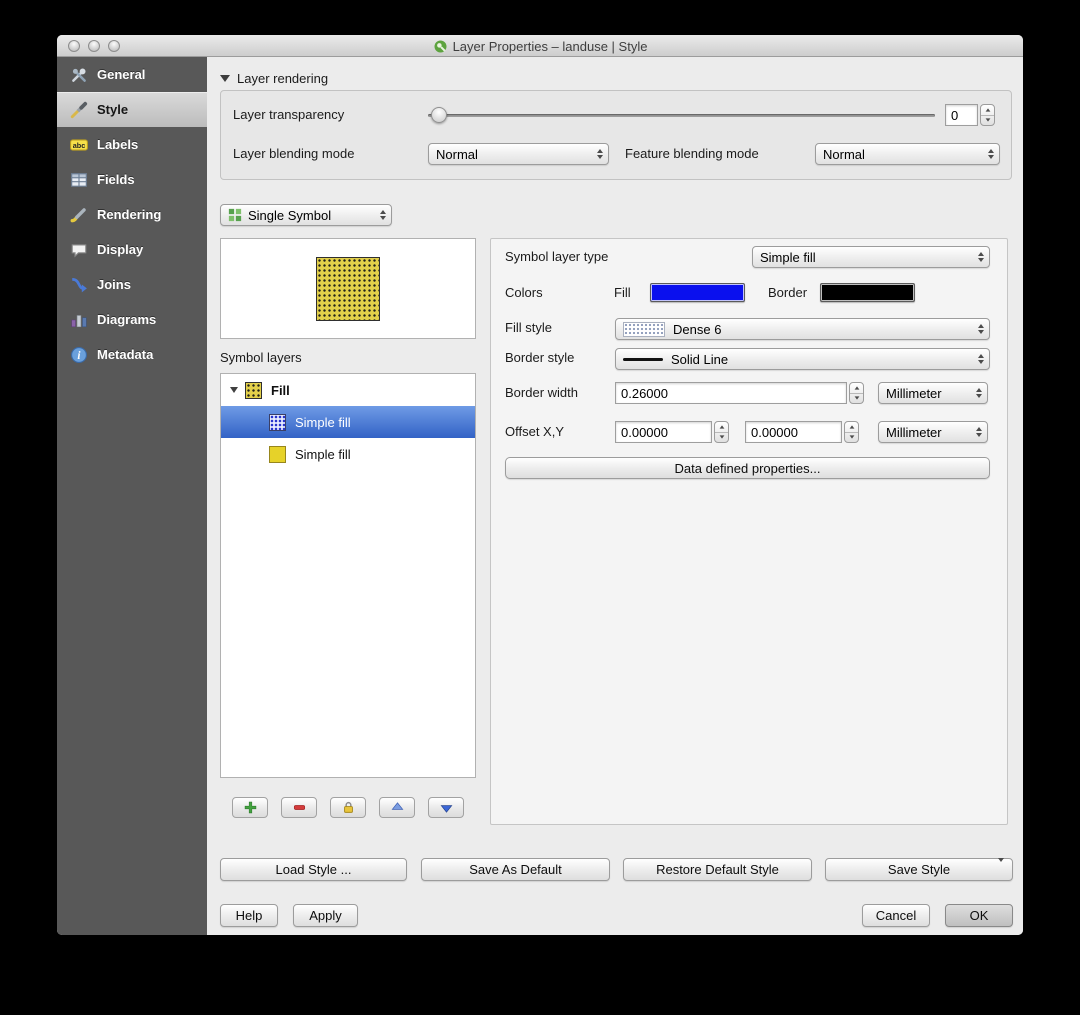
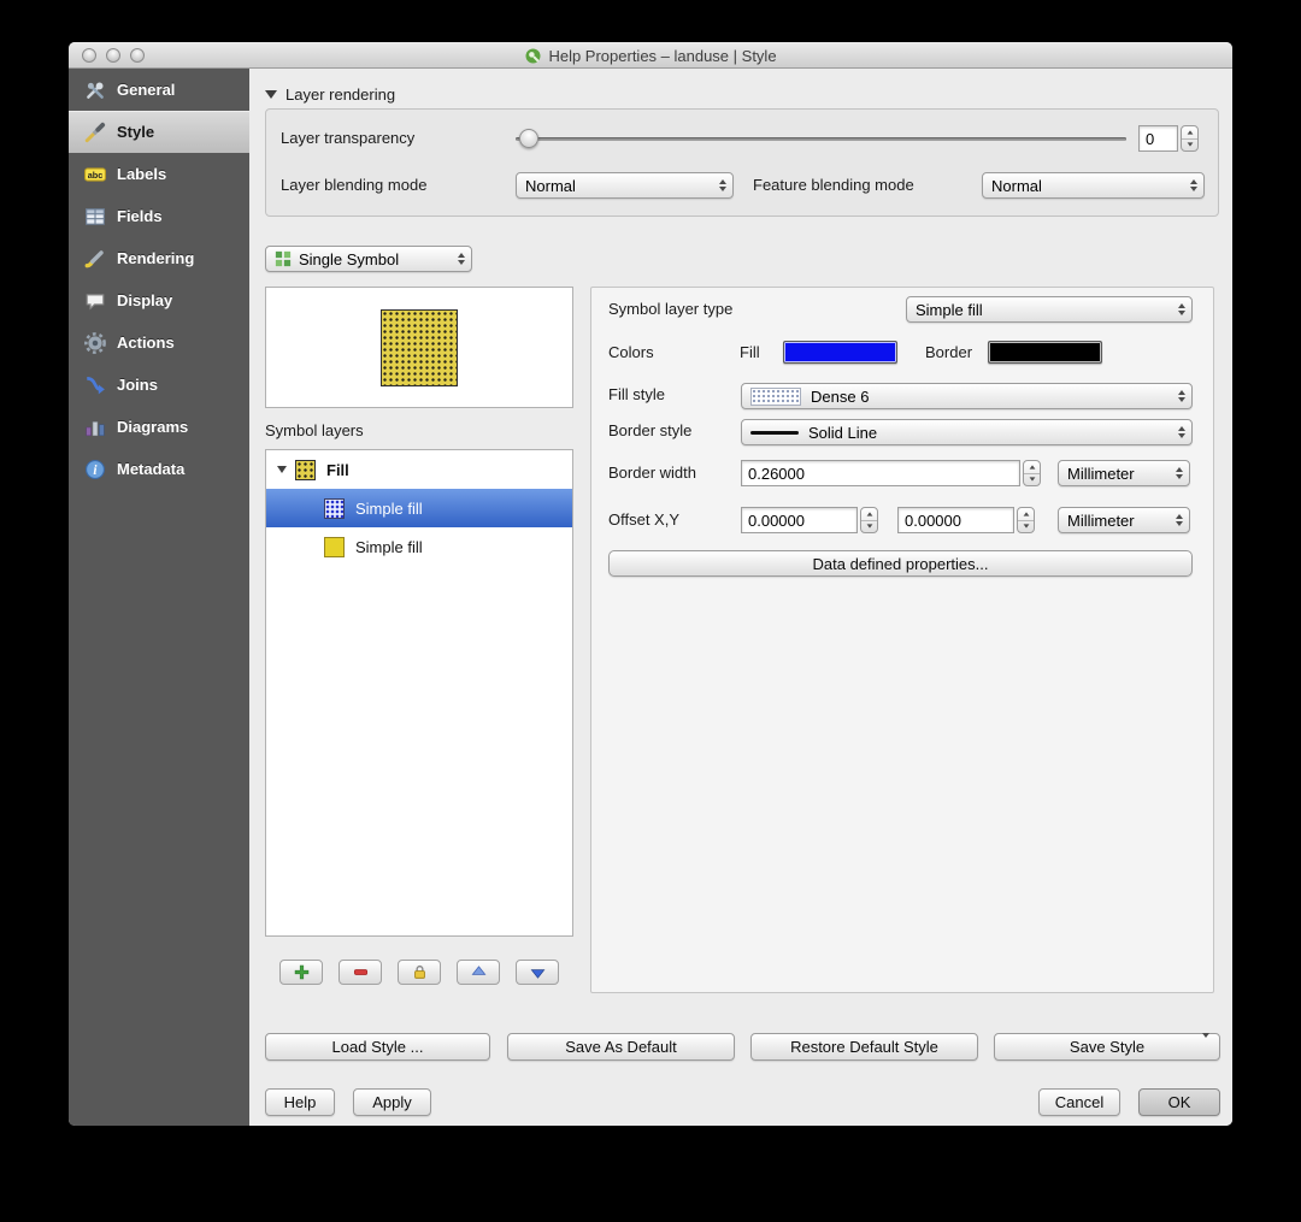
- Layer Properties – landuse | Style
+ Help Properties – landuse | Style
  General
  Style
  abc
  Labels
  Fields
  Rendering
  Display
+ Actions
  Joins
  Diagrams
  i
  Metadata
  Layer rendering
  Layer transparency
  0
  Layer blending mode
  Normal
  Feature blending mode
  Normal
  Single Symbol
  Symbol layers
  Fill
  Simple fill
  Simple fill
  Symbol layer type
  Simple fill
  Colors
  Fill
  Border
  Fill style
  Dense 6
  Border style
  Solid Line
  Border width
  0.26000
  Millimeter
  Offset X,Y
  0.00000
  0.00000
  Millimeter
  Data defined properties...
  Load Style ...
  Save As Default
  Restore Default Style
  Save Style
  Help
  Apply
  Cancel
  OK
